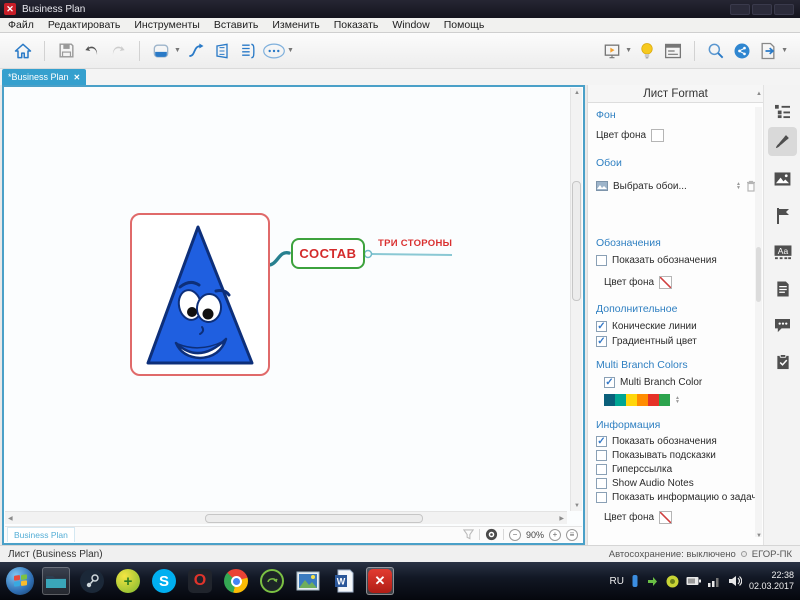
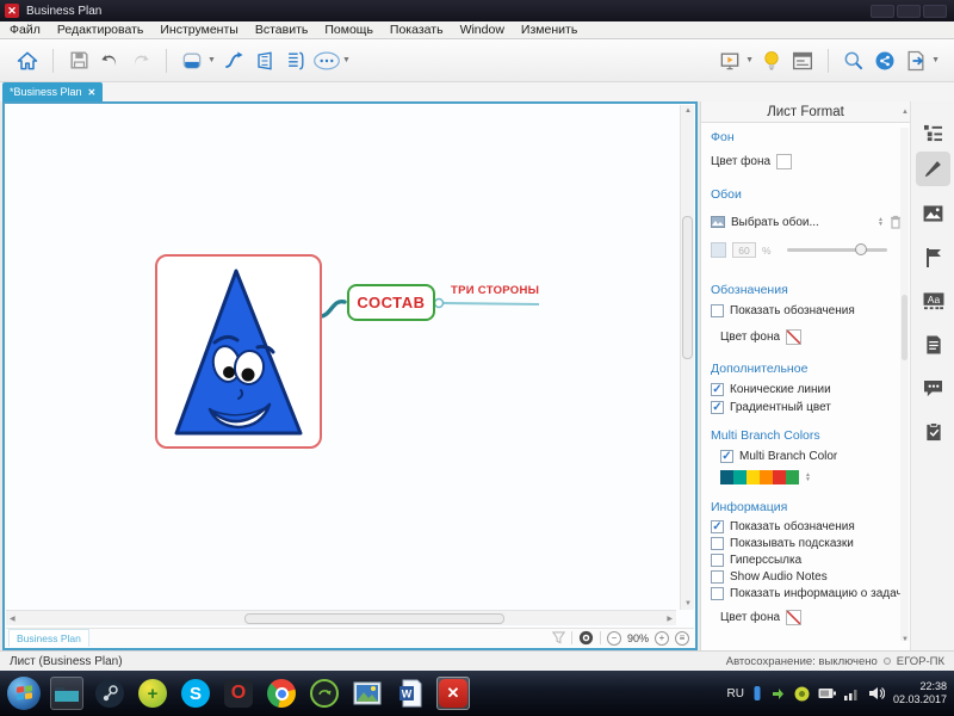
  ✕
  Business Plan
  Файл
  Редактировать
  Инструменты
  Вставить
- Изменить
+ Помощь
  Показать
  Window
- Помощь
+ Изменить
  *Business Plan
  ✕
  СОСТАВ
  ТРИ СТОРОНЫ
  Business Plan
  −
  90%
  +
  ≡
  Лист Format
  Фон
  Цвет фона
  Обои
  Выбрать обои...
+ 60
+ %
  Обозначения
  Показать обозначения
  Цвет фона
  Дополнительное
  Конические линии
  Градиентный цвет
  Multi Branch Colors
  Multi Branch Color
  Информация
  Показать обозначения
  Показывать подсказки
  Гиперссылка
  Show Audio Notes
  Показать информацию о зада
  Цвет фона
  Aa
  Лист (Business Plan)
  Автосохранение: выключено
  ЕГОР-ПК
  +
  S
  O
  W
  ✕
  RU
  22:38
  02.03.2017
